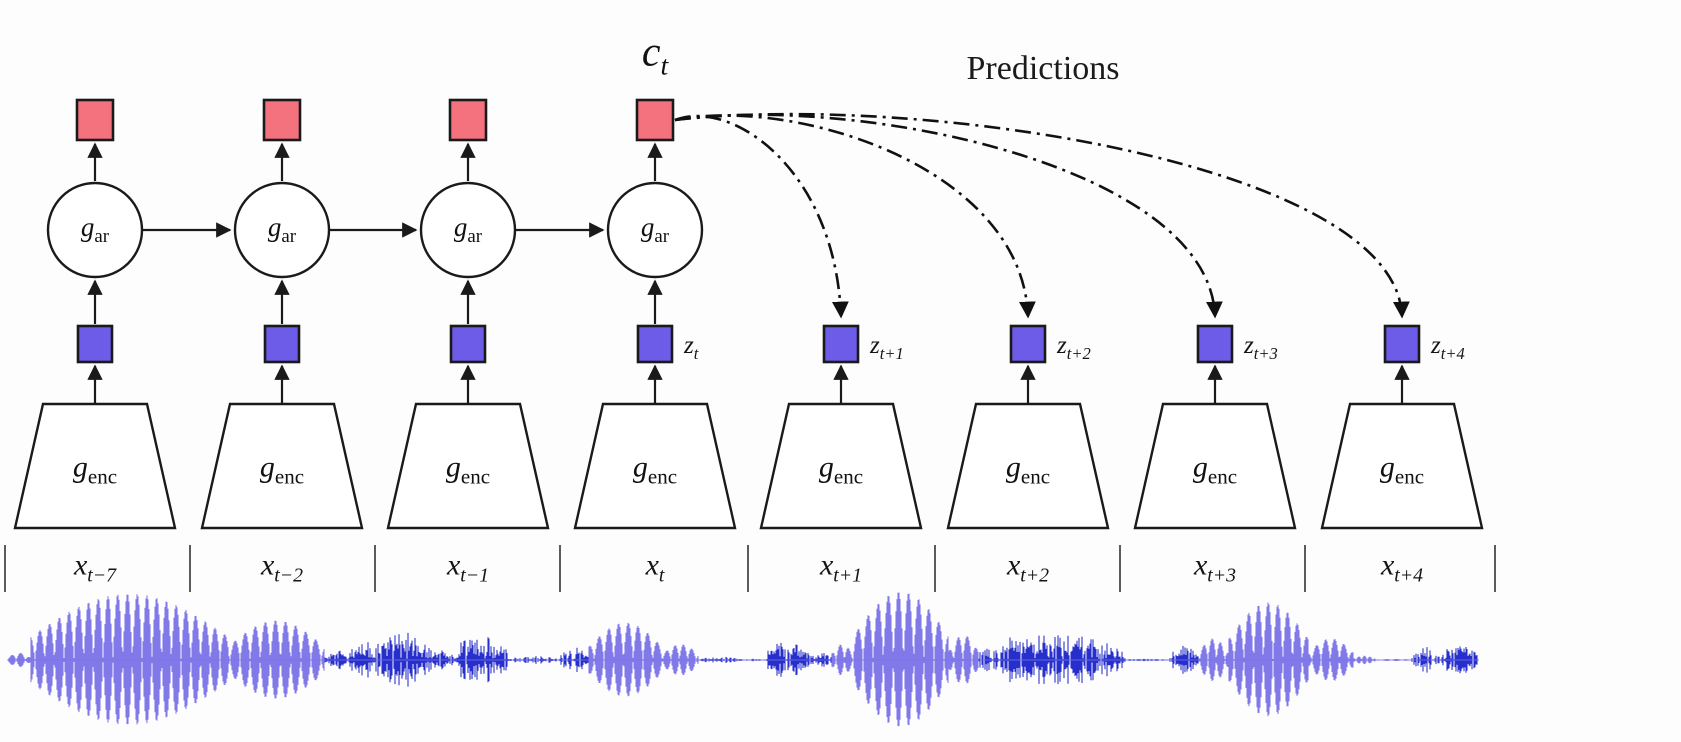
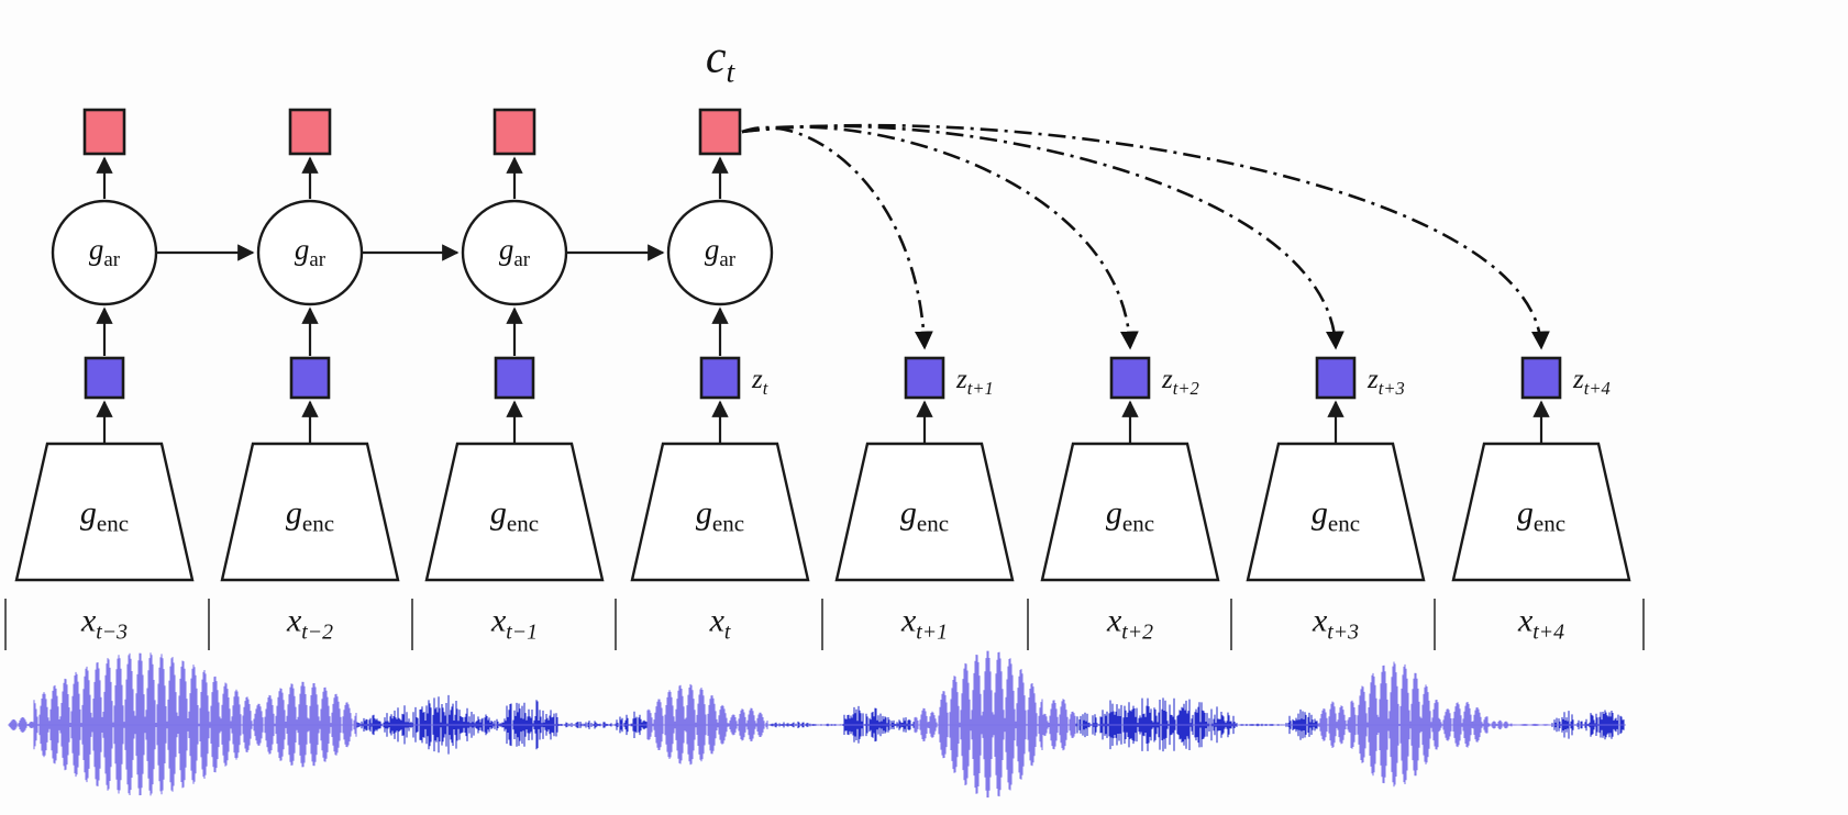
  genc
  genc
  genc
  genc
  genc
  genc
  genc
  genc
  zt
  zt+1
  zt+2
  zt+3
  zt+4
  gar
  gar
  gar
  gar
- xt−7
+ xt−3
  xt−2
  xt−1
  xt
  xt+1
  xt+2
  xt+3
  xt+4
  ct
- Predictions
